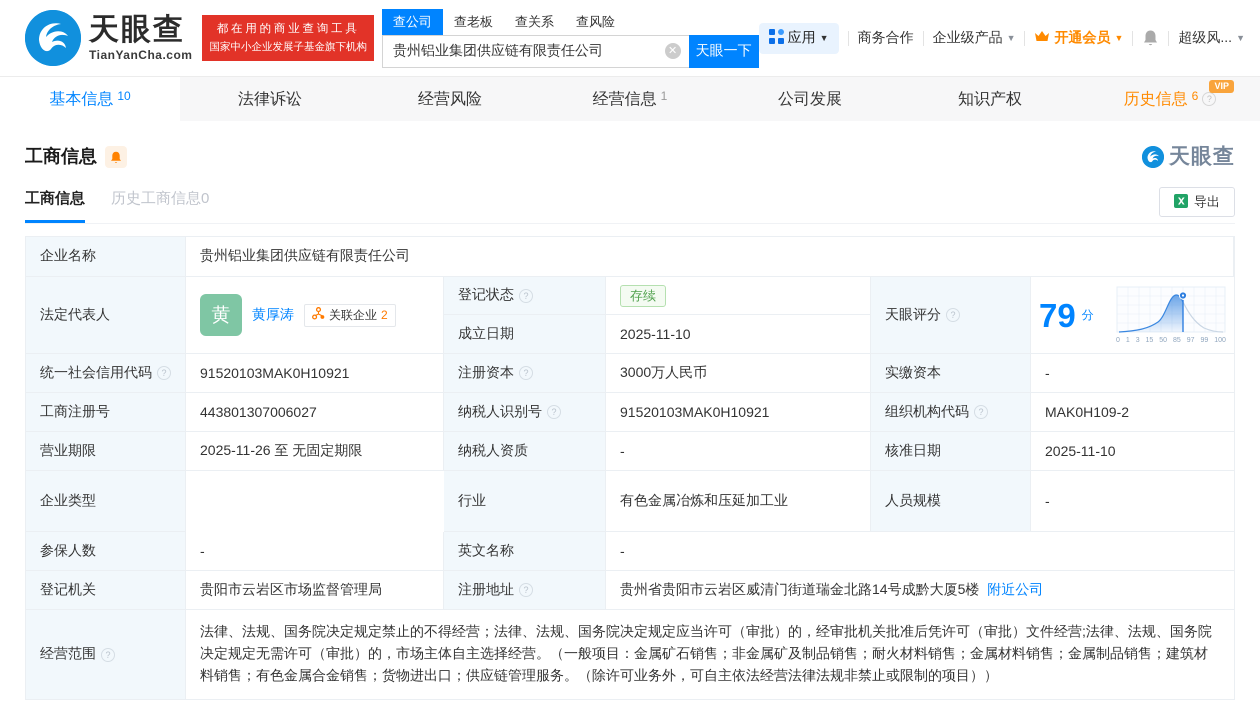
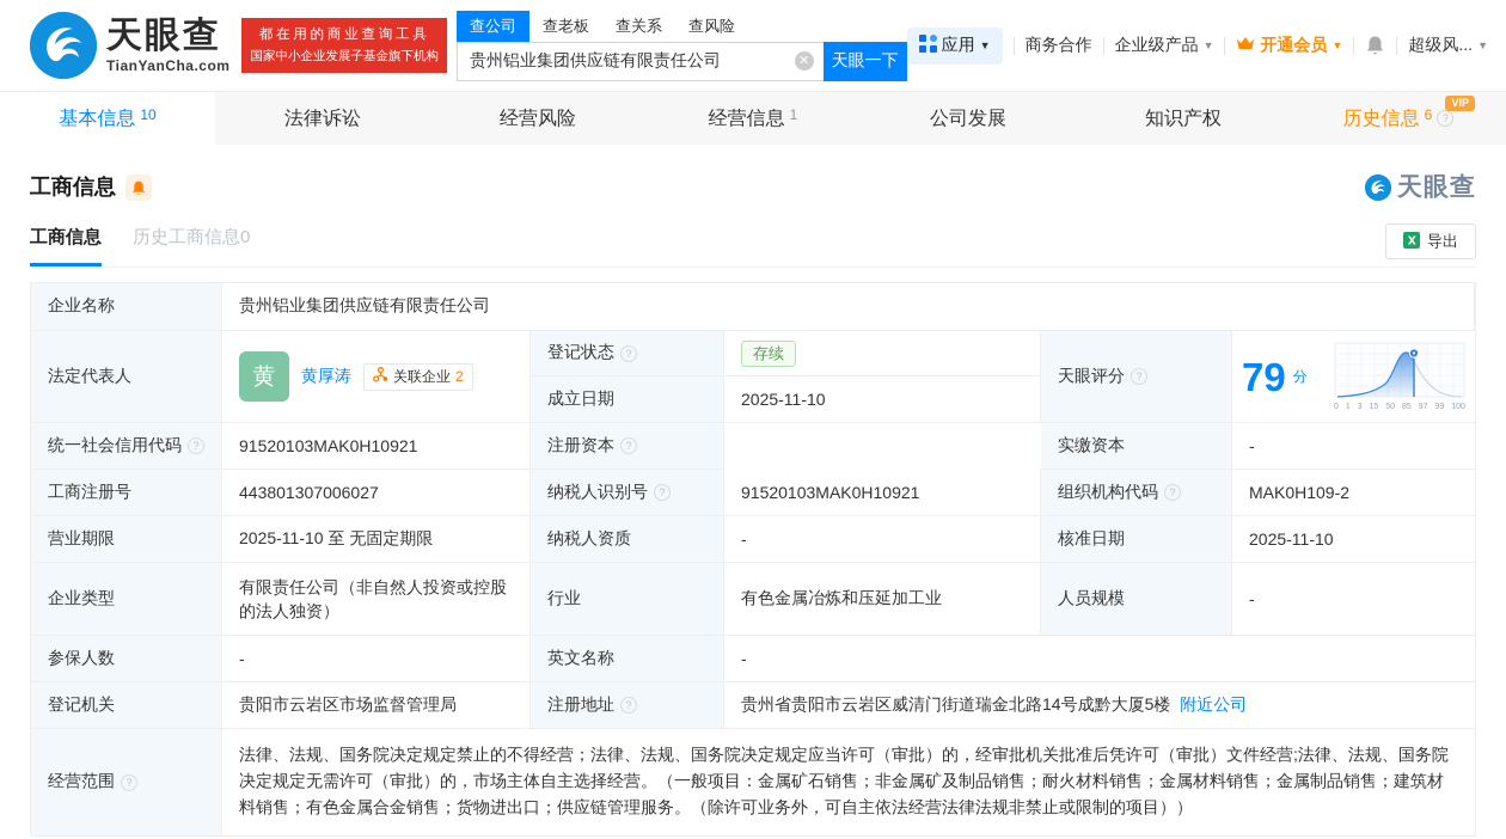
  天眼查
  TianYanCha.com
  都在用的商业查询工具
  国家中小企业发展子基金旗下机构
  查公司
  查老板
  查关系
  查风险
  贵州铝业集团供应链有限责任公司
  ✕
  天眼一下
  应用
  ▼
  商务合作
  企业级产品
  ▼
  开通会员
  ▼
  超级风...
  ▼
  基本信息
  10
  法律诉讼
  经营风险
  经营信息
  1
  公司发展
  知识产权
  VIP
  历史信息
  6
  ?
  工商信息
  天眼查
  工商信息
  历史工商信息0
  导出
  企业名称
  贵州铝业集团供应链有限责任公司
  法定代表人
  黄
  黄厚涛
  关联企业
  2
  登记状态
  ?
  存续
  成立日期
  2025-11-10
  天眼评分
  ?
  79
  分
  统一社会信用代码
  ?
  91520103MAK0H10921
  注册资本
  ?
- 3000万人民币
  实缴资本
  -
  工商注册号
  443801307006027
  纳税人识别号
  ?
  91520103MAK0H10921
  组织机构代码
  ?
  MAK0H109-2
  营业期限
- 2025-11-26 至 无固定期限
+ 2025-11-10 至 无固定期限
  纳税人资质
  -
  核准日期
  2025-11-10
  企业类型
+ 有限责任公司（非自然人投资或控股的法人独资）
  行业
  有色金属冶炼和压延加工业
  人员规模
  -
  参保人数
  -
  英文名称
  -
  登记机关
  贵阳市云岩区市场监督管理局
  注册地址
  ?
  贵州省贵阳市云岩区威清门街道瑞金北路14号成黔大厦5楼
  附近公司
  经营范围
  ?
  法律、法规、国务院决定规定禁止的不得经营；法律、法规、国务院决定规定应当许可（审批）的，经审批机关批准后凭许可（审批）文件经营;法律、法规、国务院决定规定无需许可（审批）的，市场主体自主选择经营。（一般项目：金属矿石销售；非金属矿及制品销售；耐火材料销售；金属材料销售；金属制品销售；建筑材料销售；有色金属合金销售；货物进出口；供应链管理服务。（除许可业务外，可自主依法经营法律法规非禁止或限制的项目））
